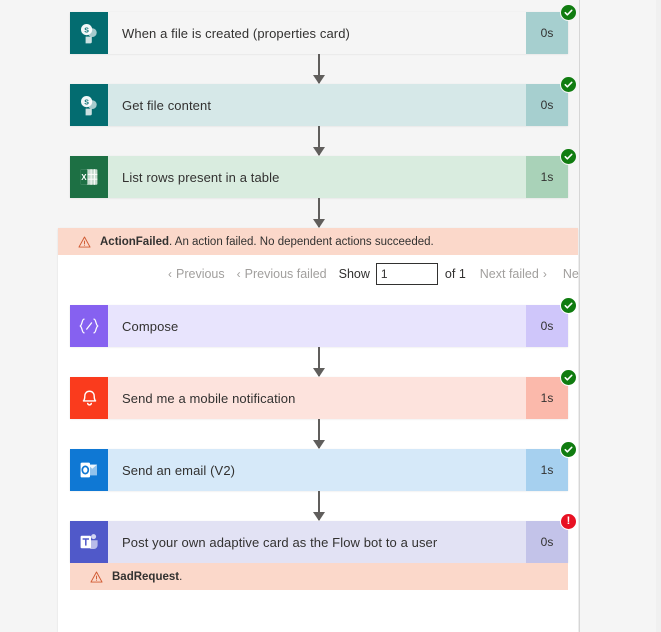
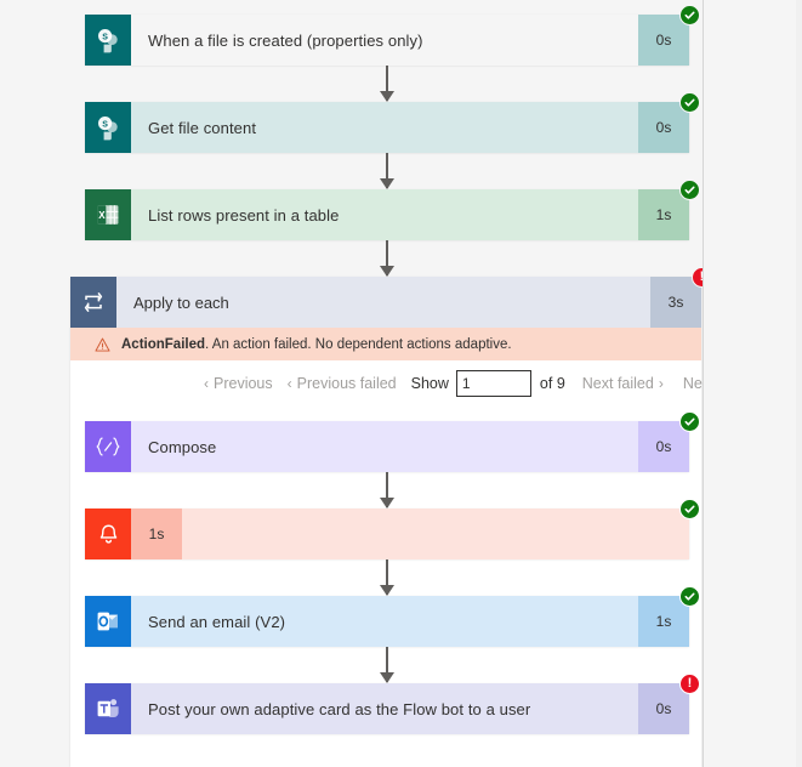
- When a file is created (properties card)
+ When a file is created (properties only)
  0s
  Get file content
  0s
  X
  List rows present in a table
  1s
+ Apply to each
+ 3s
  ActionFailed
- . An action failed. No dependent actions succeeded.
+ . An action failed. No dependent actions adaptive.
  ‹
  Previous
  ‹
  Previous failed
  Show
  1
- of 1
+ of 9
  Next failed
  ›
  Compose
  0s
- Send me a mobile notification
  1s
  Send an email (V2)
  1s
  Post your own adaptive card as the Flow bot to a user
  0s
  !
- BadRequest
- .
